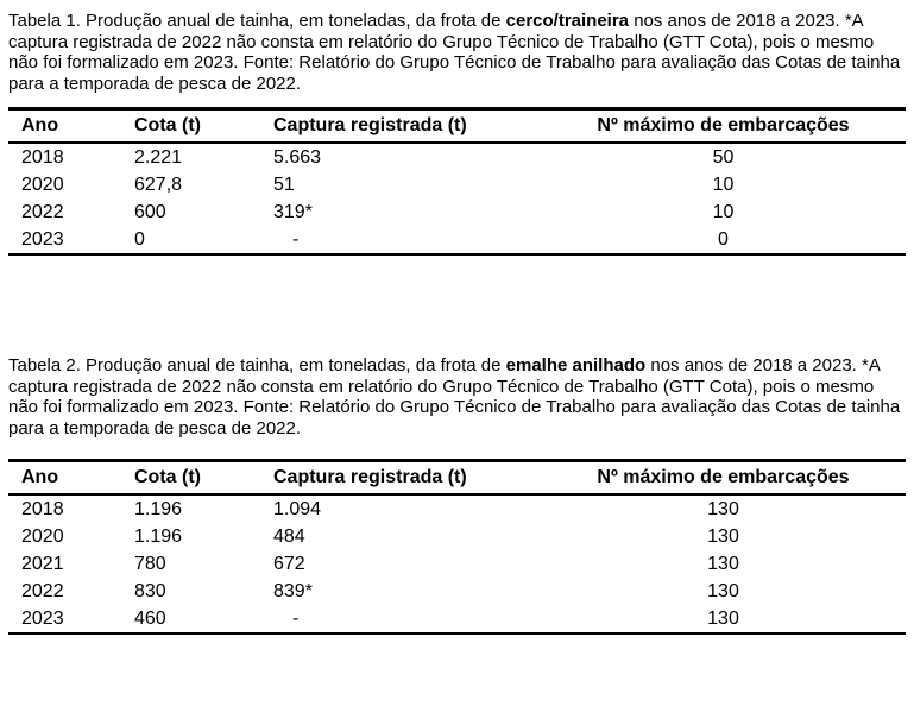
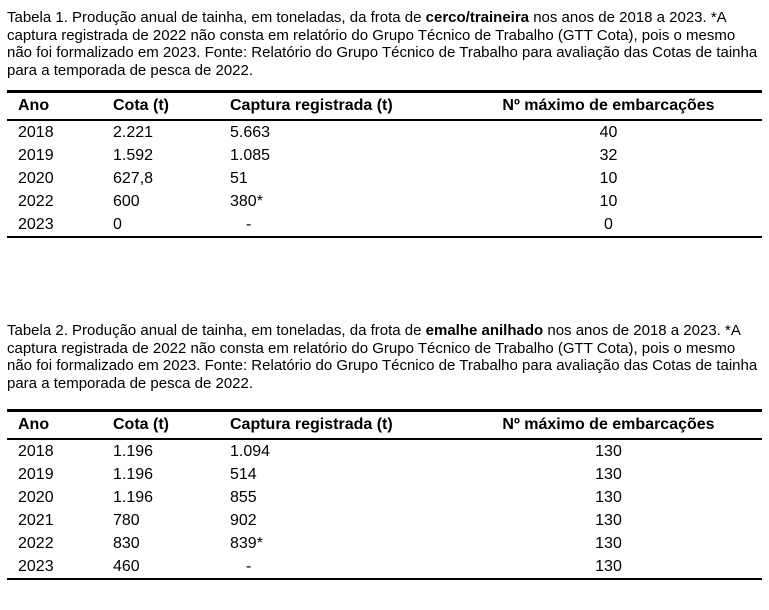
  Tabela 1. Produção anual de tainha, em toneladas, da frota de cerco/traineira nos anos de 2018 a 2023. *A captura registrada de 2022 não consta em relatório do Grupo Técnico de Trabalho (GTT Cota), pois o mesmo não foi formalizado em 2023. Fonte: Relatório do Grupo Técnico de Trabalho para avaliação das Cotas de tainha para a temporada de pesca de 2022.
  Ano	Cota (t)	Captura registrada (t)	Nº máximo de embarcações
- 2018	2.221	5.663	50
+ 2018	2.221	5.663	40
+ 2019	1.592	1.085	32
  2020	627,8	51	10
- 2022	600	319*	10
+ 2022	600	380*	10
  2023	0	-	0
  Tabela 2. Produção anual de tainha, em toneladas, da frota de emalhe anilhado nos anos de 2018 a 2023. *A captura registrada de 2022 não consta em relatório do Grupo Técnico de Trabalho (GTT Cota), pois o mesmo não foi formalizado em 2023. Fonte: Relatório do Grupo Técnico de Trabalho para avaliação das Cotas de tainha para a temporada de pesca de 2022.
  Ano	Cota (t)	Captura registrada (t)	Nº máximo de embarcações
  2018	1.196	1.094	130
+ 2019	1.196	514	130
- 2020	1.196	484	130
+ 2020	1.196	855	130
- 2021	780	672	130
+ 2021	780	902	130
  2022	830	839*	130
  2023	460	-	130
